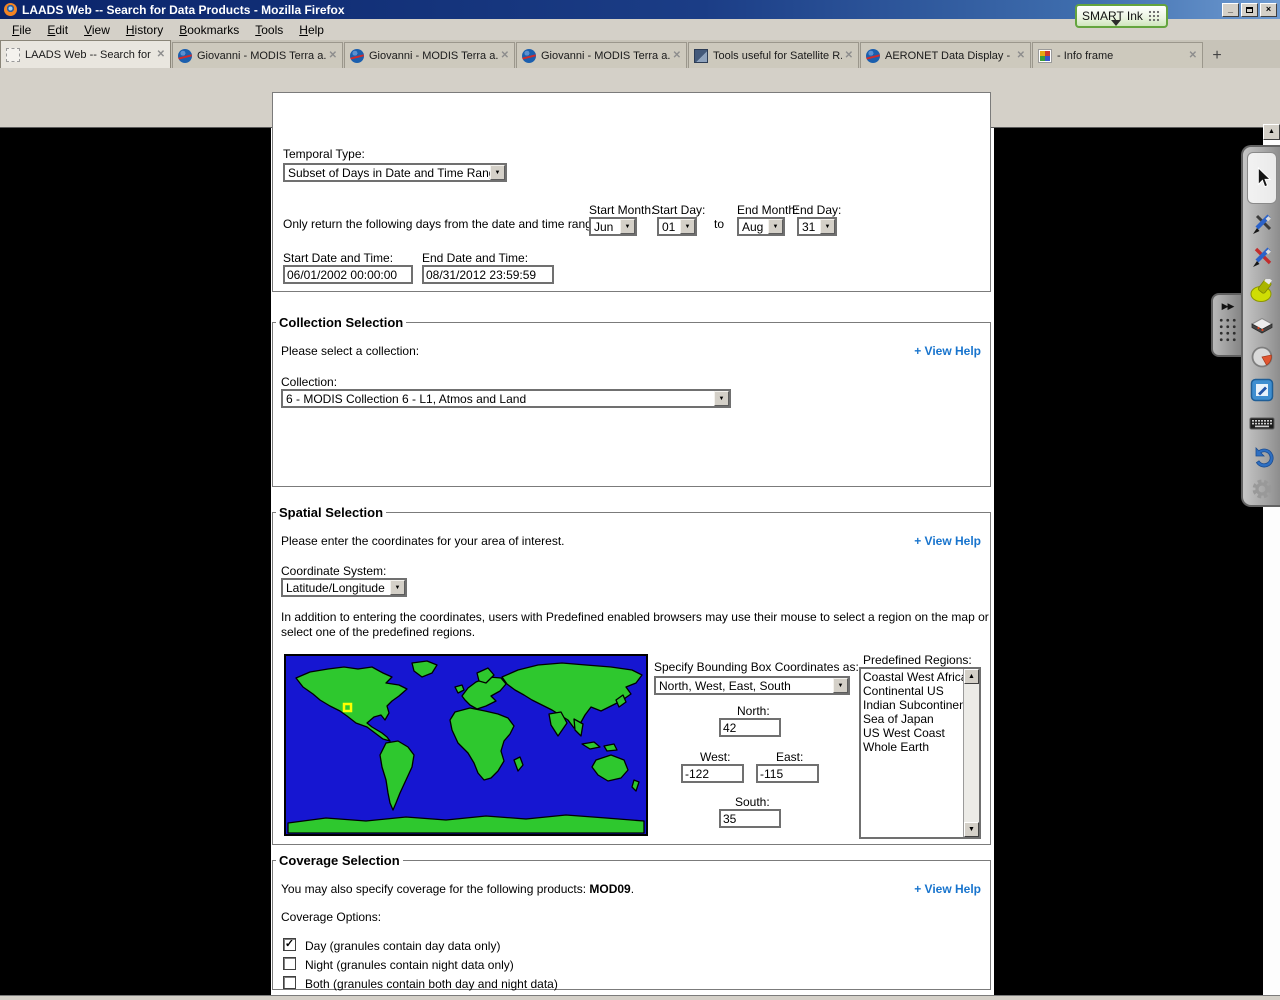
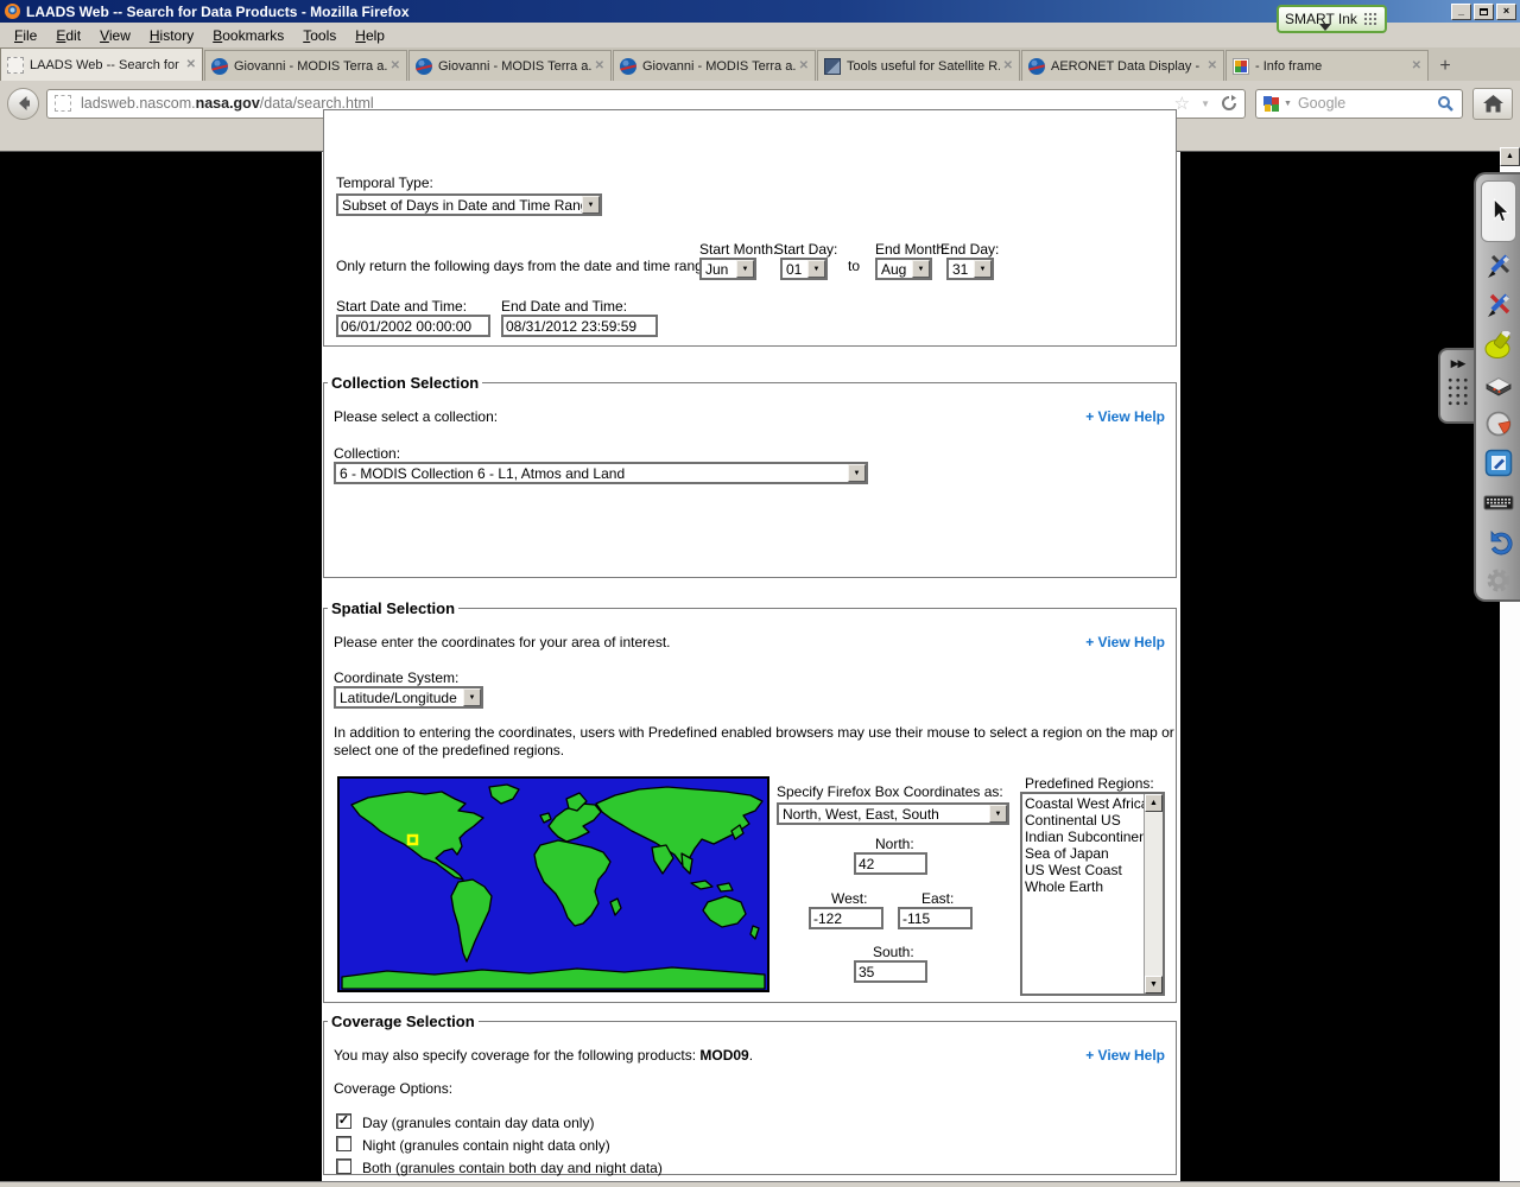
  LAADS Web -- Search for Data Products - Mozilla Firefox
  _
  ×
  File
  Edit
  View
  History
  Bookmarks
  Tools
  Help
  LAADS Web -- Search for
  ✕
  Giovanni - MODIS Terra a.
  ✕
  Giovanni - MODIS Terra a.
  ✕
  Giovanni - MODIS Terra a.
  ✕
  Tools useful for Satellite R
  ✕
  AERONET Data Display -
  ✕
  - Info frame
  ✕
  +
+ ladsweb.nascom.nasa.gov/data/search.html
+ ☆
+ ▼
+ Google
  SMART Ink
  Temporal Type:
  Subset of Days in Date and Time Ran
  Only return the following days from the date and time ran
  Start Month:
  Jun
  Start Day:
  01
  to
  End Month:
  Aug
  End Day:
  31
  Start Date and Time:
  06/01/2002 00:00:00
  End Date and Time:
  08/31/2012 23:59:59
  Collection Selection
  Please select a collection:
  + View Help
  Collection:
  6 - MODIS Collection 6 - L1, Atmos and Land
  Spatial Selection
  Please enter the coordinates for your area of interest.
  + View Help
  Coordinate System:
  Latitude/Longitude
  In addition to entering the coordinates, users with Predefined enabled browsers may use their mouse to select a region on the map or select one of the predefined regions.
- Specify Bounding Box Coordinates as:
+ Specify Firefox Box Coordinates as:
  North, West, East, South
  North:
  42
  West:
  -122
  East:
  -115
  South:
  35
  Predefined Regions:
  Coastal West Afric
  Continental US
  Indian Subcontine
  Sea of Japan
  US West Coast
  Whole Earth
  Coverage Selection
  You may also specify coverage for the following products: MOD09.
  + View Help
  Coverage Options:
  Day (granules contain day data only)
  Night (granules contain night data only)
  Both (granules contain both day and night data)
  ▶▶
